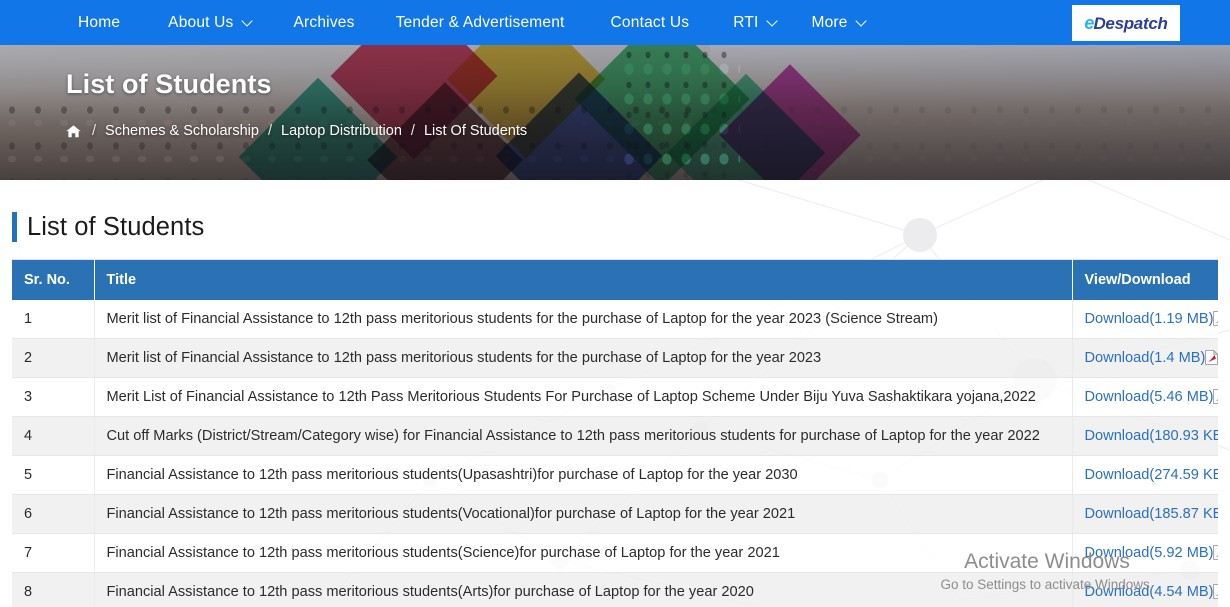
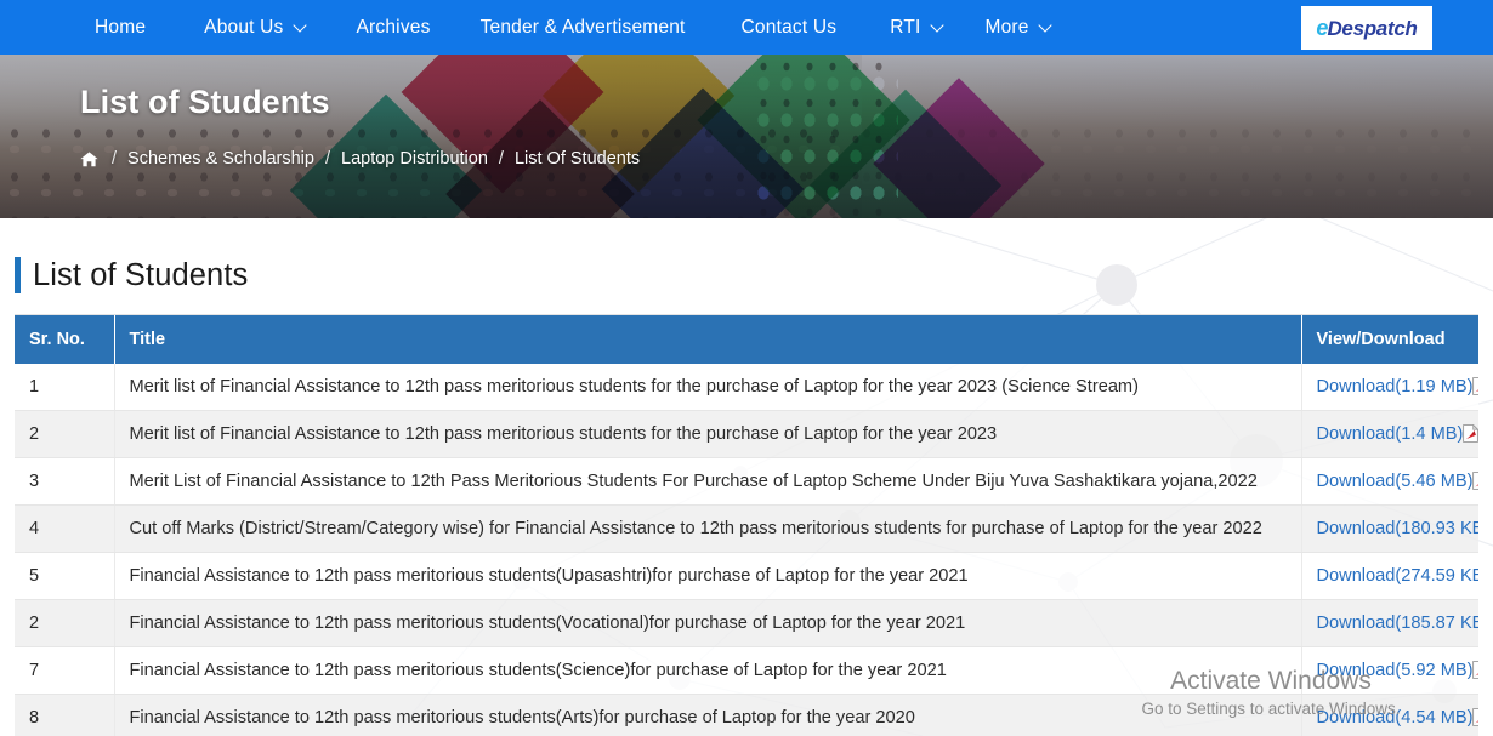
  Home
  About Us
  Archives
  Tender & Advertisement
  Contact Us
  RTI
  More
  e
  Despatch
  List of Students
  /
  Schemes & Scholarship
  /
  Laptop Distribution
  /
  List Of Students
  List of Students
  Sr. No.	Title	View/Download
  1	Merit list of Financial Assistance to 12th pass meritorious students for the purchase of Laptop for the year 2023 (Science Stream)	Download(1.19 MB)
  2	Merit list of Financial Assistance to 12th pass meritorious students for the purchase of Laptop for the year 2023	Download(1.4 MB)
  3	Merit List of Financial Assistance to 12th Pass Meritorious Students For Purchase of Laptop Scheme Under Biju Yuva Sashaktikara yojana,2022	Download(5.46 MB)
  4	Cut off Marks (District/Stream/Category wise) for Financial Assistance to 12th pass meritorious students for purchase of Laptop for the year 2022	Download(180.93 KB
- 5	Financial Assistance to 12th pass meritorious students(Upasashtri)for purchase of Laptop for the year 2030	Download(274.59 KB
+ 5	Financial Assistance to 12th pass meritorious students(Upasashtri)for purchase of Laptop for the year 2021	Download(274.59 KB
- 6	Financial Assistance to 12th pass meritorious students(Vocational)for purchase of Laptop for the year 2021	Download(185.87 KB
+ 2	Financial Assistance to 12th pass meritorious students(Vocational)for purchase of Laptop for the year 2021	Download(185.87 KB
  7	Financial Assistance to 12th pass meritorious students(Science)for purchase of Laptop for the year 2021	Download(5.92 MB)
  8	Financial Assistance to 12th pass meritorious students(Arts)for purchase of Laptop for the year 2020	Download(4.54 MB)
  Activate Windows
  Go to Settings to activate Windows.
